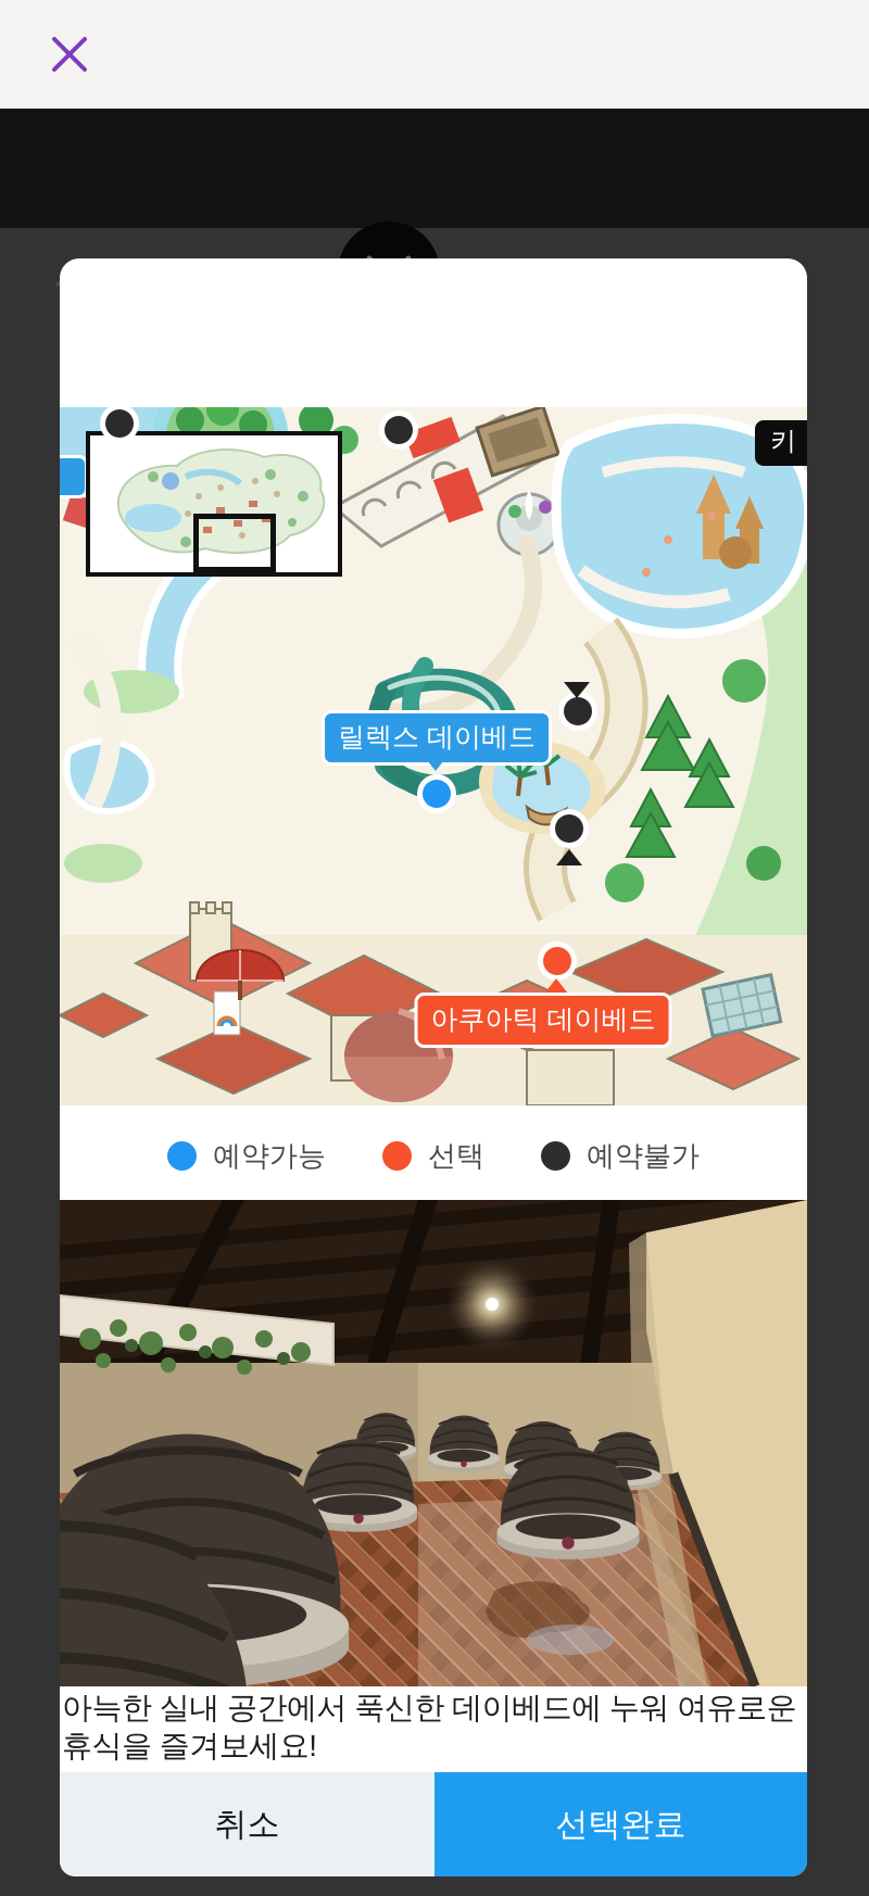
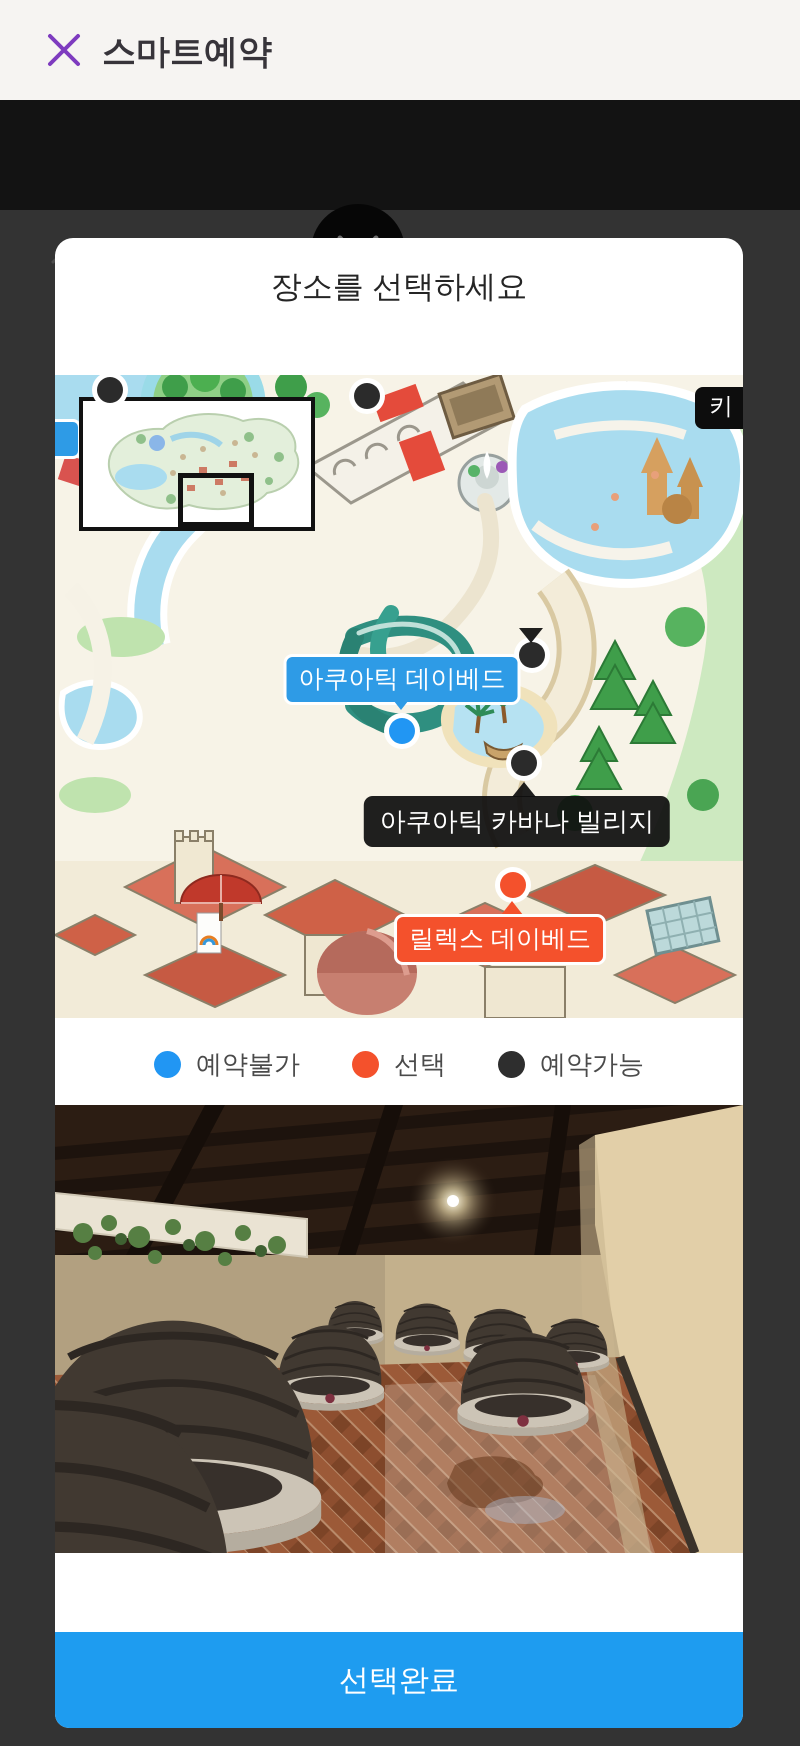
+ 스마트예약
+ 장소를 선택하세요
  키
- 릴렉스 데이베드
+ 아쿠아틱 데이베드
+ 아쿠아틱 카바나 빌리지
- 아쿠아틱 데이베드
+ 릴렉스 데이베드
- 예약가능
+ 예약불가
  선택
- 예약불가
+ 예약가능
- 아늑한 실내 공간에서 푹신한 데이베드에 누워 여유로운 휴식을 즐겨보세요!
- 취소
  선택완료
